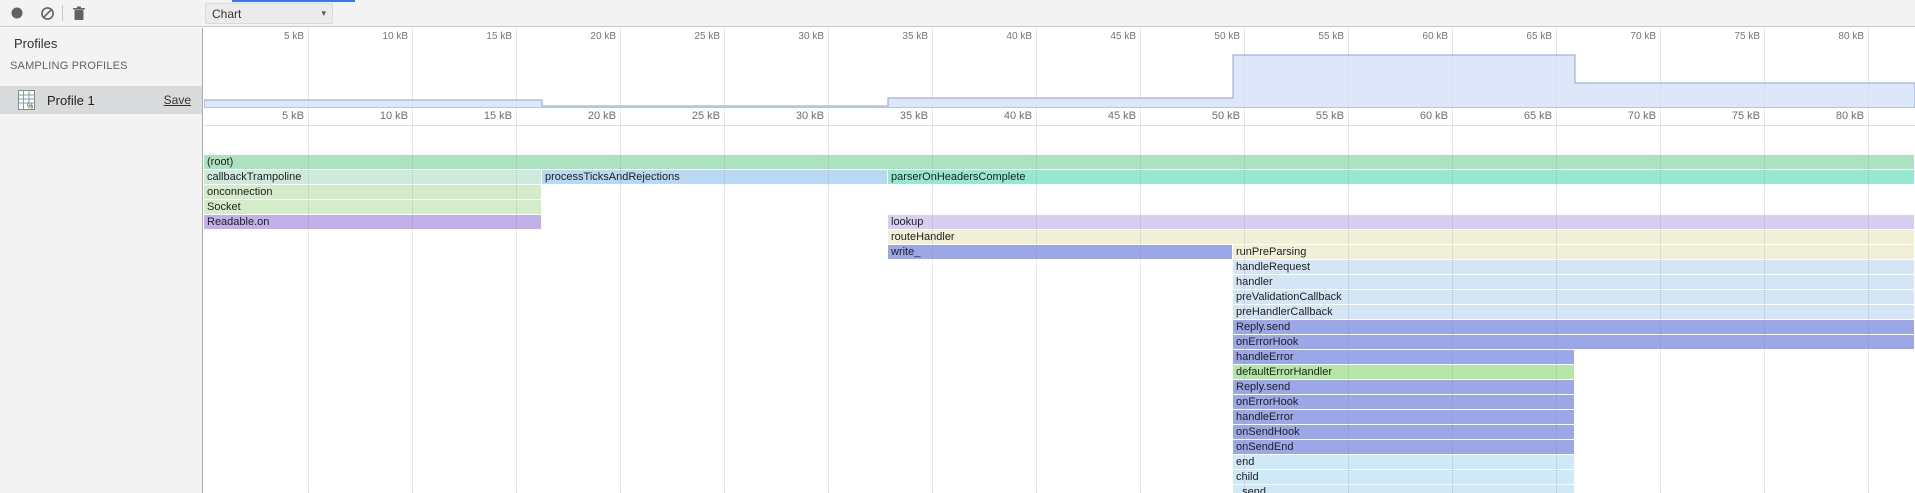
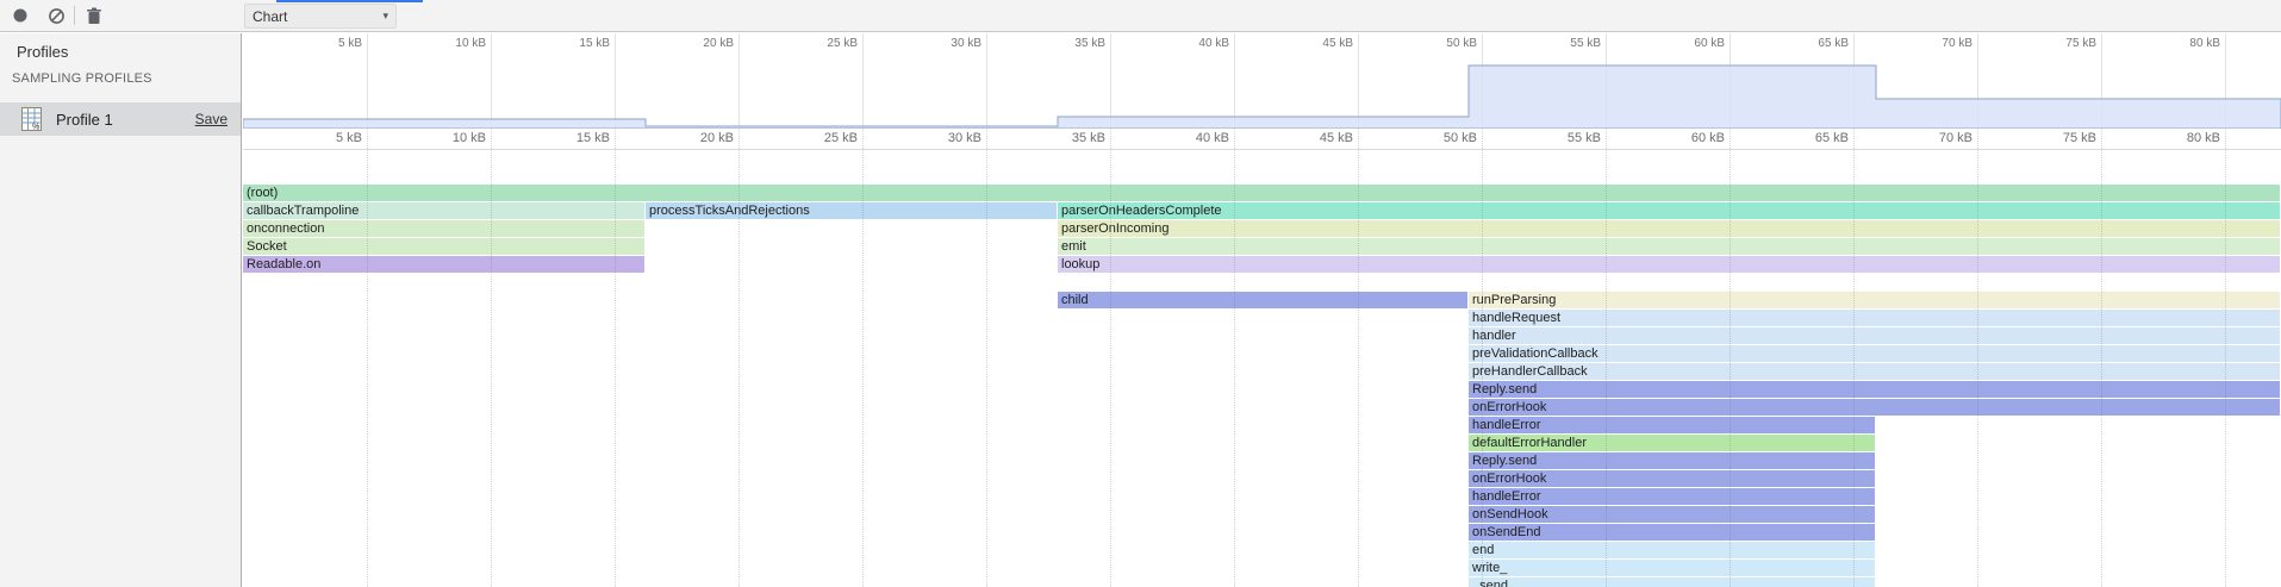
  Chart
  ▾
  Profiles
  SAMPLING PROFILES
  Profile 1
  Save
  5 kB
  10 kB
  15 kB
  20 kB
  25 kB
  30 kB
  35 kB
  40 kB
  45 kB
  50 kB
  55 kB
  60 kB
  65 kB
  70 kB
  75 kB
  80 kB
  5 kB
  10 kB
  15 kB
  20 kB
  25 kB
  30 kB
  35 kB
  40 kB
  45 kB
  50 kB
  55 kB
  60 kB
  65 kB
  70 kB
  75 kB
  80 kB
  (root)
  callbackTrampoline
  processTicksAndRejections
  parserOnHeadersComplete
  onconnection
+ parserOnIncoming
  Socket
+ emit
  Readable.on
  lookup
- routeHandler
- write_
+ child
  runPreParsing
  handleRequest
  handler
  preValidationCallback
  preHandlerCallback
  Reply.send
  onErrorHook
  handleError
  defaultErrorHandler
  Reply.send
  onErrorHook
  handleError
  onSendHook
  onSendEnd
  end
- child
+ write_
  _send
